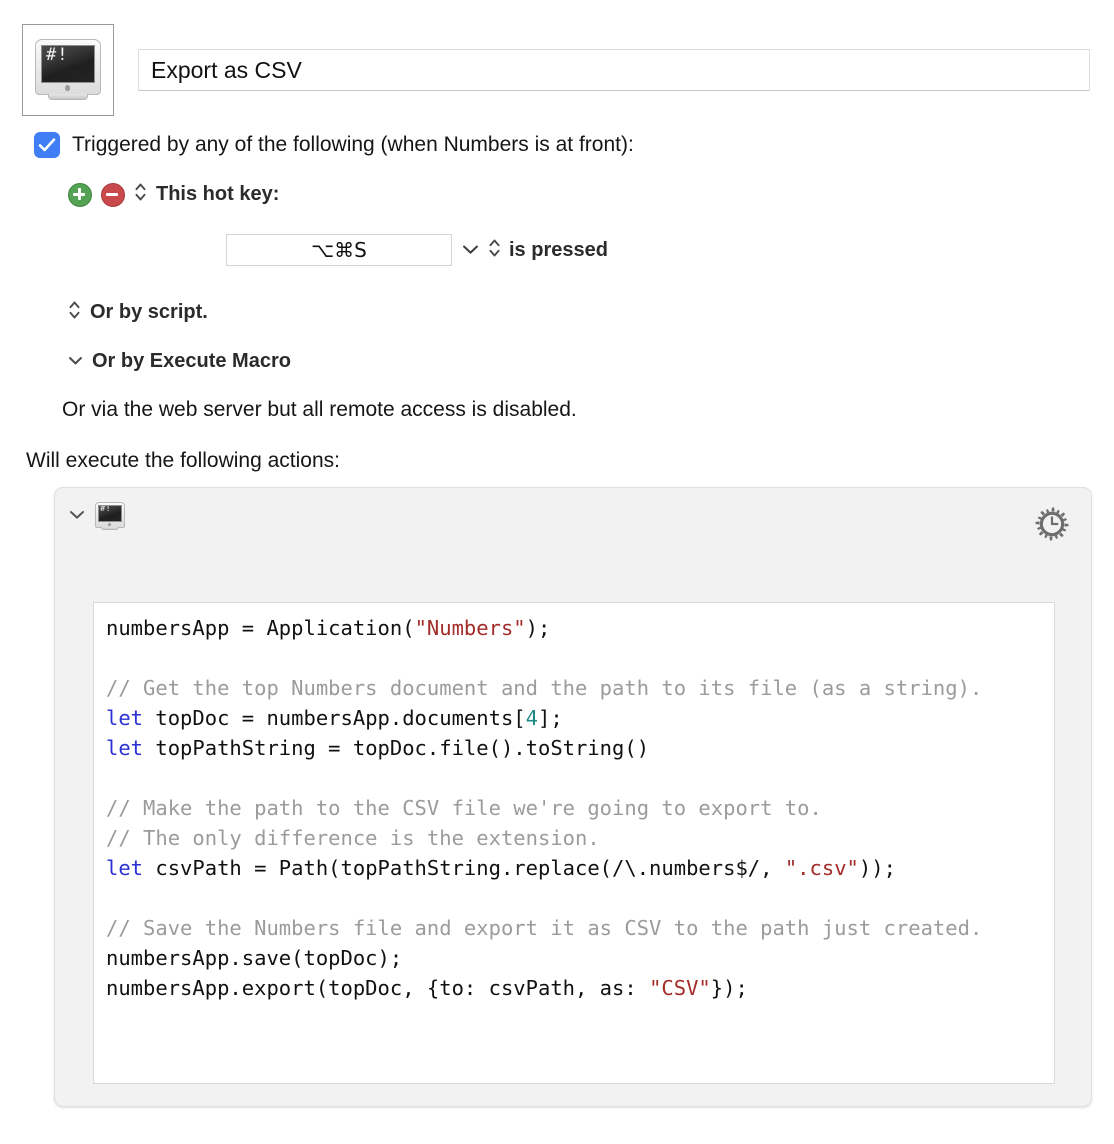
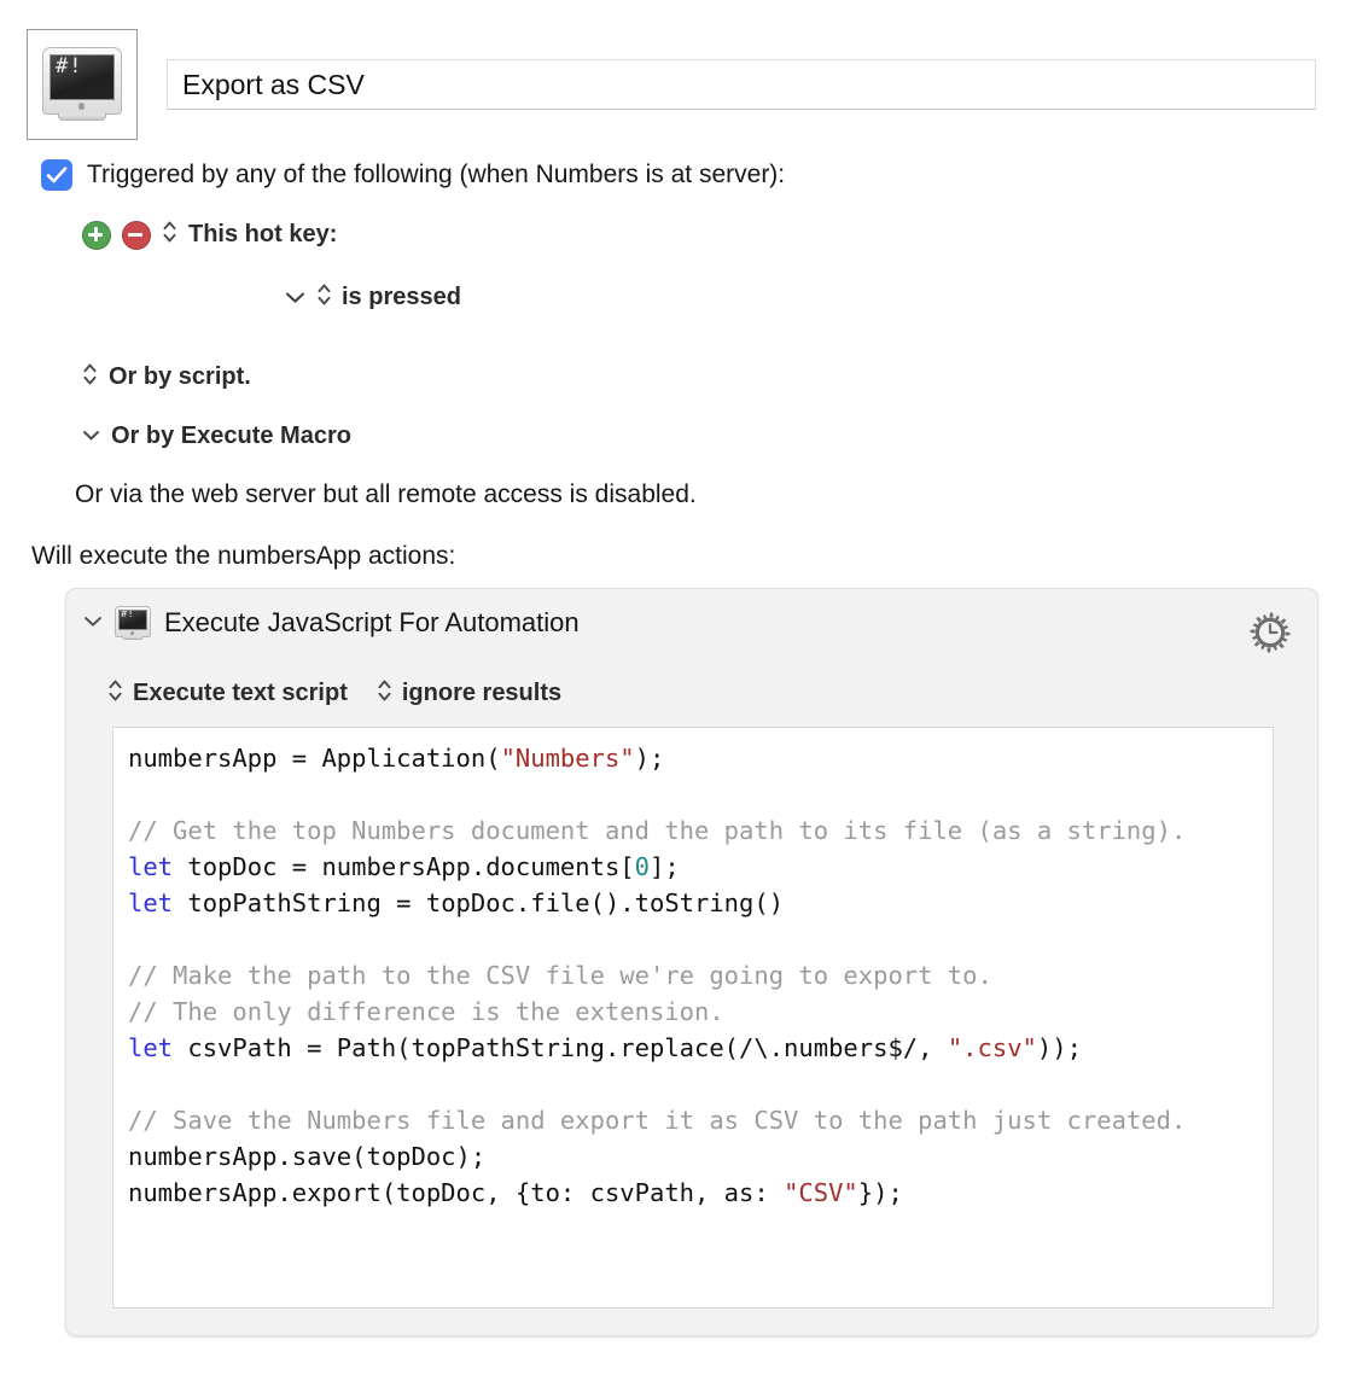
  #!
  Export as CSV
- Triggered by any of the following (when Numbers is at front):
+ Triggered by any of the following (when Numbers is at server):
  This hot key:
- ⌥⌘S
  is pressed
  Or by script.
  Or by Execute Macro
  Or via the web server but all remote access is disabled.
- Will execute the following actions:
+ Will execute the numbersApp actions:
  #!
+ Execute JavaScript For Automation
+ Execute text script
+ ignore results
- numbersApp = Application("Numbers"); // Get the top Numbers document and the path to its file (as a string). let topDoc = numbersApp.documents[4]; let topPathString = topDoc.file().toString() // Make the path to the CSV file we're going to export to. // The only difference is the extension. let csvPath = Path(topPathString.replace(/\.numbers$/, ".csv")); // Save the Numbers file and export it as CSV to the path just created. numbersApp.save(topDoc); numbersApp.export(topDoc, {to: csvPath, as: "CSV"});
+ numbersApp = Application("Numbers"); // Get the top Numbers document and the path to its file (as a string). let topDoc = numbersApp.documents[0]; let topPathString = topDoc.file().toString() // Make the path to the CSV file we're going to export to. // The only difference is the extension. let csvPath = Path(topPathString.replace(/\.numbers$/, ".csv")); // Save the Numbers file and export it as CSV to the path just created. numbersApp.save(topDoc); numbersApp.export(topDoc, {to: csvPath, as: "CSV"});
